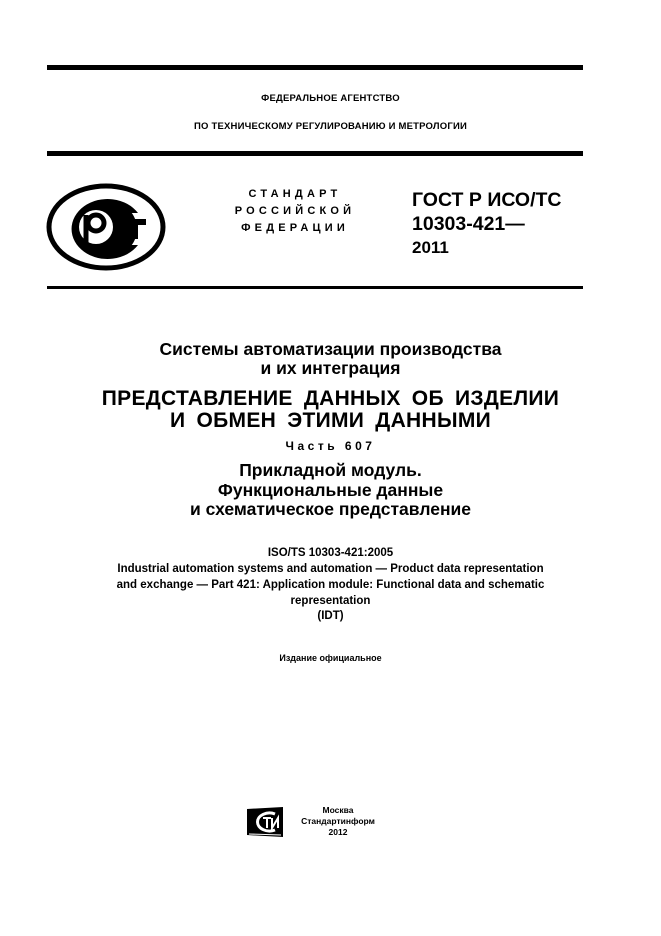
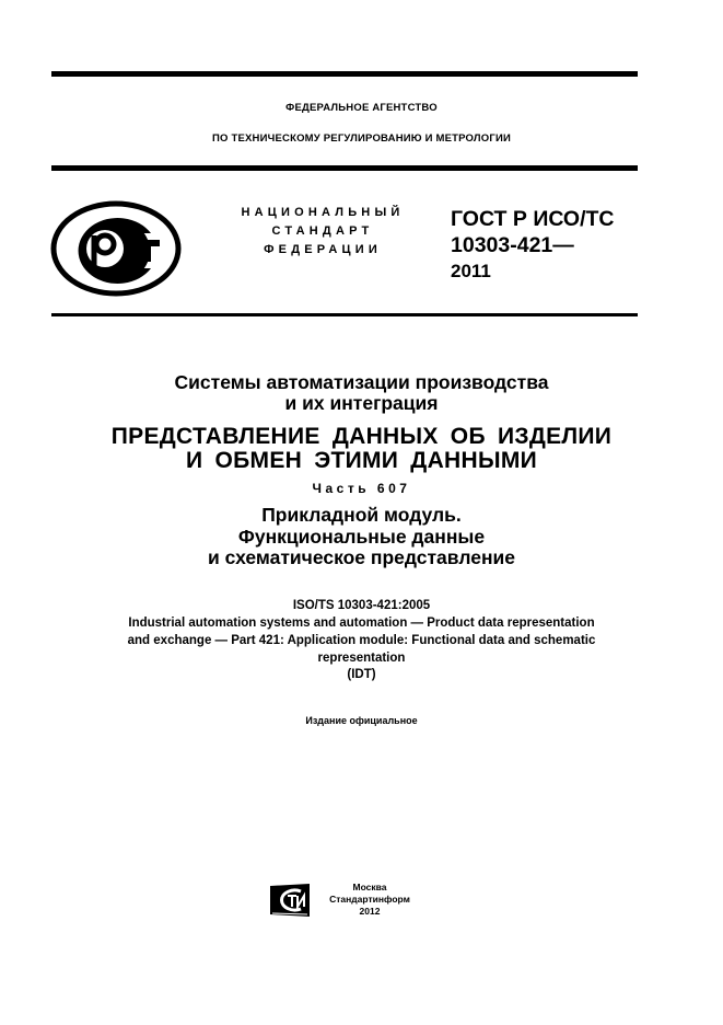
  ФЕДЕРАЛЬНОЕ АГЕНТСТВО
  ПО ТЕХНИЧЕСКОМУ РЕГУЛИРОВАНИЮ И МЕТРОЛОГИИ
+ НАЦИОНАЛЬНЫЙ
  СТАНДАРТ
- РОССИЙСКОЙ
  ФЕДЕРАЦИИ
  ГОСТ Р ИСО/ТС
  10303-421—
  2011
  Системы автоматизации производства
  и их интеграция
  ПРЕДСТАВЛЕНИЕ ДАННЫХ ОБ ИЗДЕЛИИ
  И ОБМЕН ЭТИМИ ДАННЫМИ
  Часть 607
  Прикладной модуль.
  Функциональные данные
  и схематическое представление
  ISO/TS 10303-421:2005
  Industrial automation systems and automation — Product data representation
  and exchange — Part 421: Application module: Functional data and schematic
  representation
  (IDT)
  Издание официальное
  Москва
  Стандартинформ
  2012
